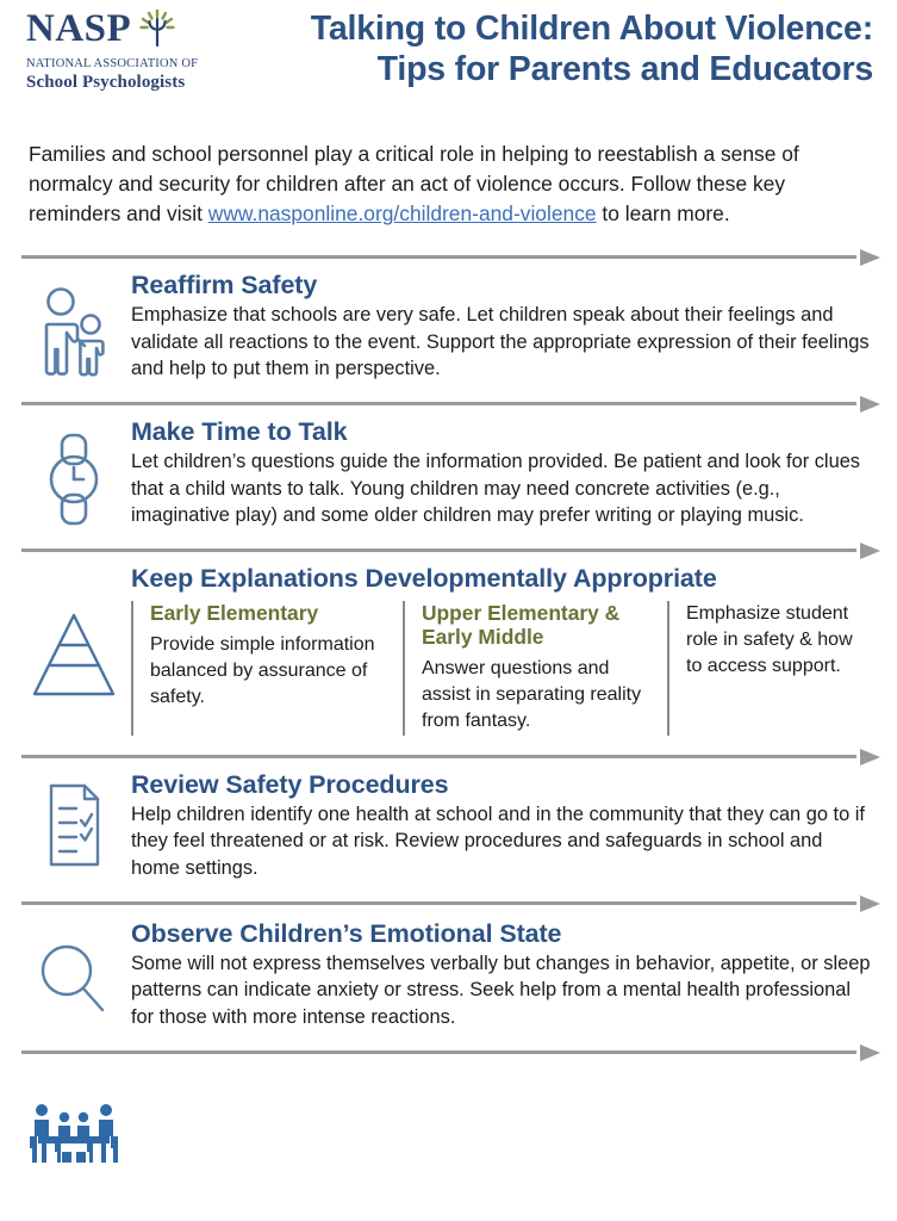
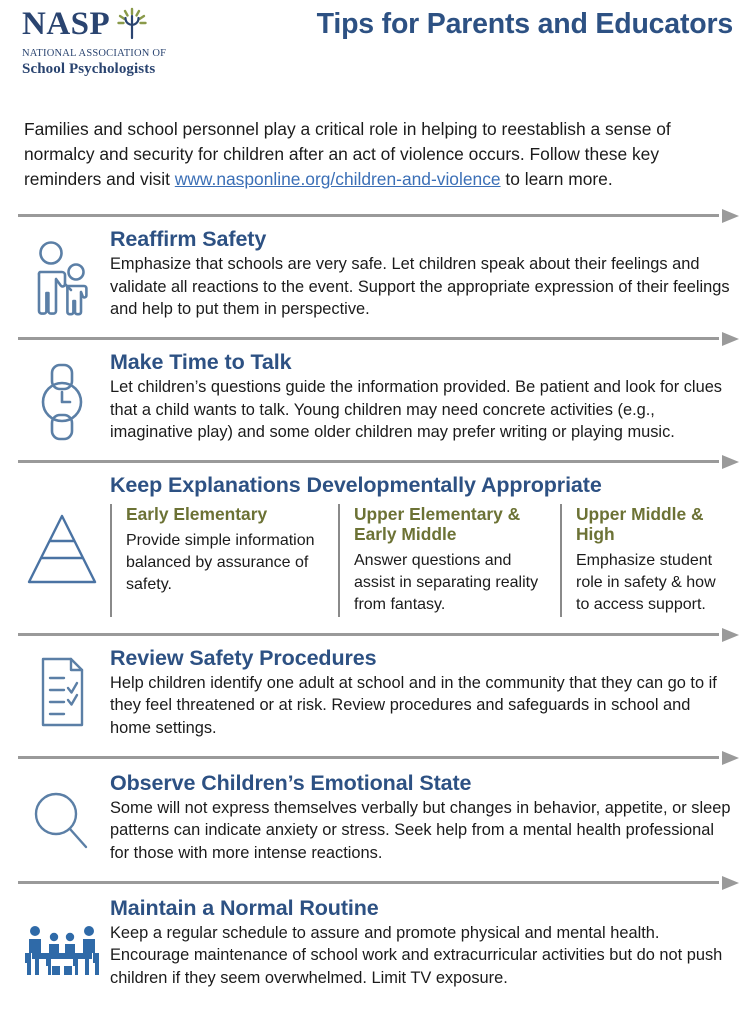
  NASP
  NATIONAL ASSOCIATION OF
  School Psychologists
- Talking to Children About Violence:
  Tips for Parents and Educators
  Families and school personnel play a critical role in helping to reestablish a sense of normalcy and security for children after an act of violence occurs. Follow these key reminders and visit www.nasponline.org/children-and-violence to learn more.
  Reaffirm Safety
  Emphasize that schools are very safe. Let children speak about their feelings and validate all reactions to the event. Support the appropriate expression of their feelings and help to put them in perspective.
  Make Time to Talk
  Let children’s questions guide the information provided. Be patient and look for clues that a child wants to talk. Young children may need concrete activities (e.g., imaginative play) and some older children may prefer writing or playing music.
  Keep Explanations Developmentally Appropriate
  Early Elementary
  Provide simple information balanced by assurance of safety.
  Upper Elementary & Early Middle
  Answer questions and assist in separating reality from fantasy.
+ Upper Middle & High
  Emphasize student role in safety & how to access support.
  Review Safety Procedures
- Help children identify one health at school and in the community that they can go to if they feel threatened or at risk. Review procedures and safeguards in school and home settings.
+ Help children identify one adult at school and in the community that they can go to if they feel threatened or at risk. Review procedures and safeguards in school and home settings.
  Observe Children’s Emotional State
  Some will not express themselves verbally but changes in behavior, appetite, or sleep patterns can indicate anxiety or stress. Seek help from a mental health professional for those with more intense reactions.
+ Maintain a Normal Routine
+ Keep a regular schedule to assure and promote physical and mental health. Encourage maintenance of school work and extracurricular activities but do not push children if they seem overwhelmed. Limit TV exposure.
